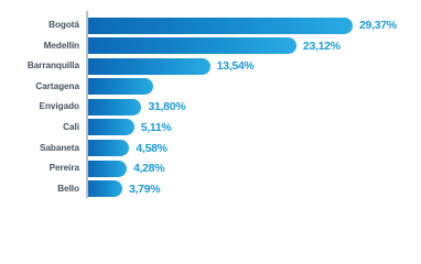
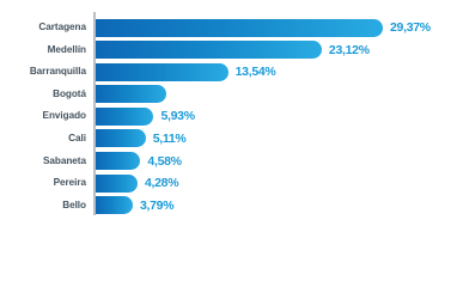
- Bogotá
+ Cartagena
  29,37%
  Medellín
  23,12%
  Barranquilla
  13,54%
- Cartagena
+ Bogotá
  Envigado
- 31,80%
+ 5,93%
  Cali
  5,11%
  Sabaneta
  4,58%
  Pereira
  4,28%
  Bello
  3,79%
